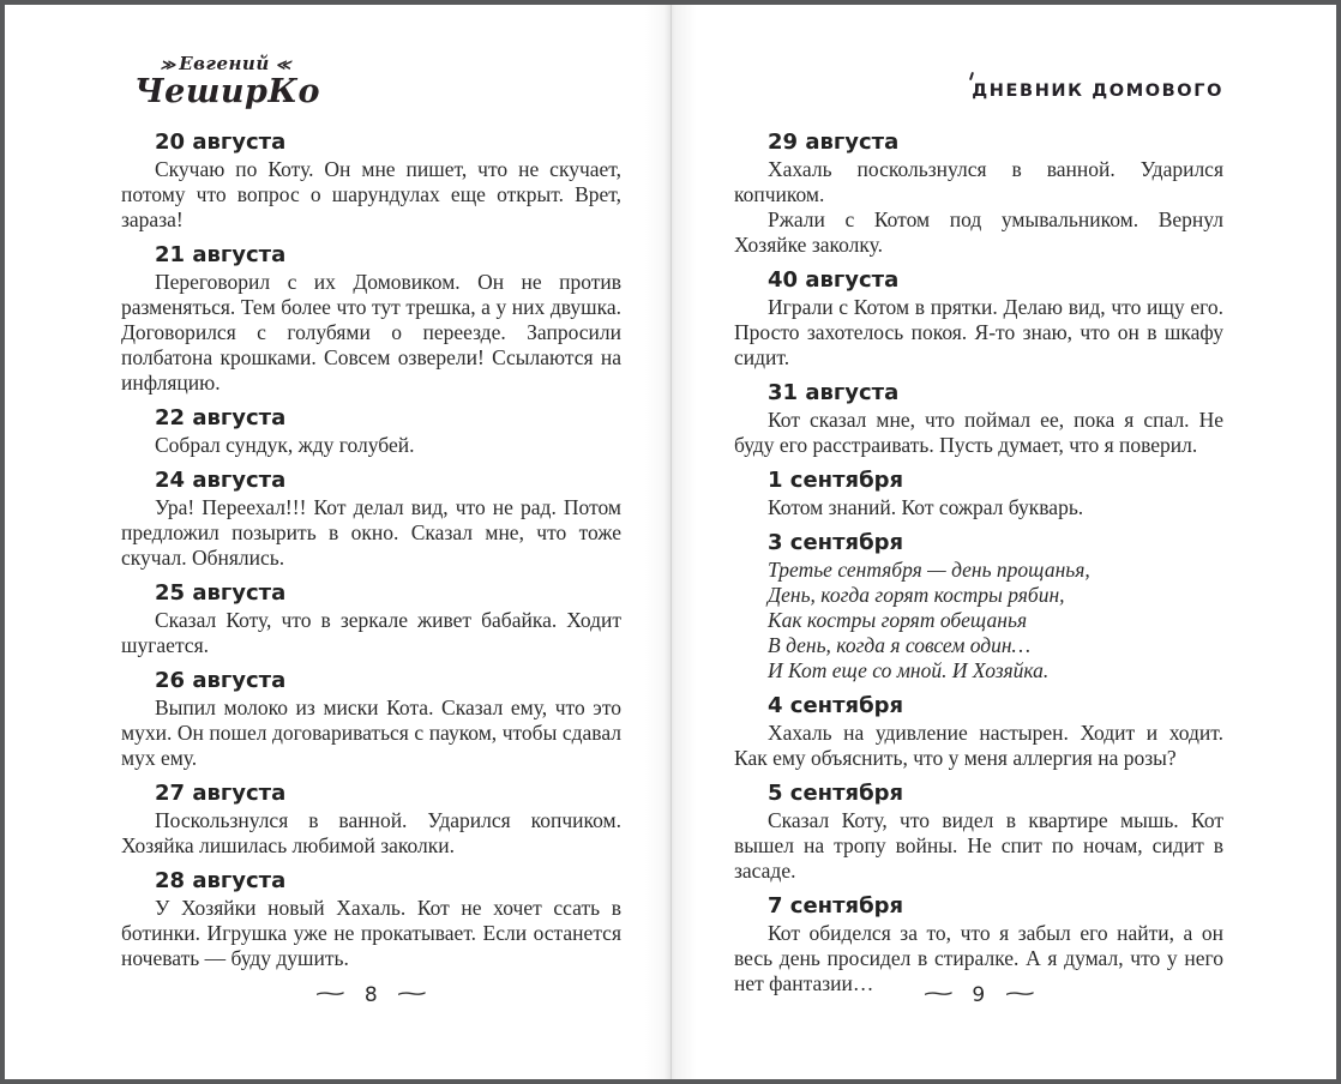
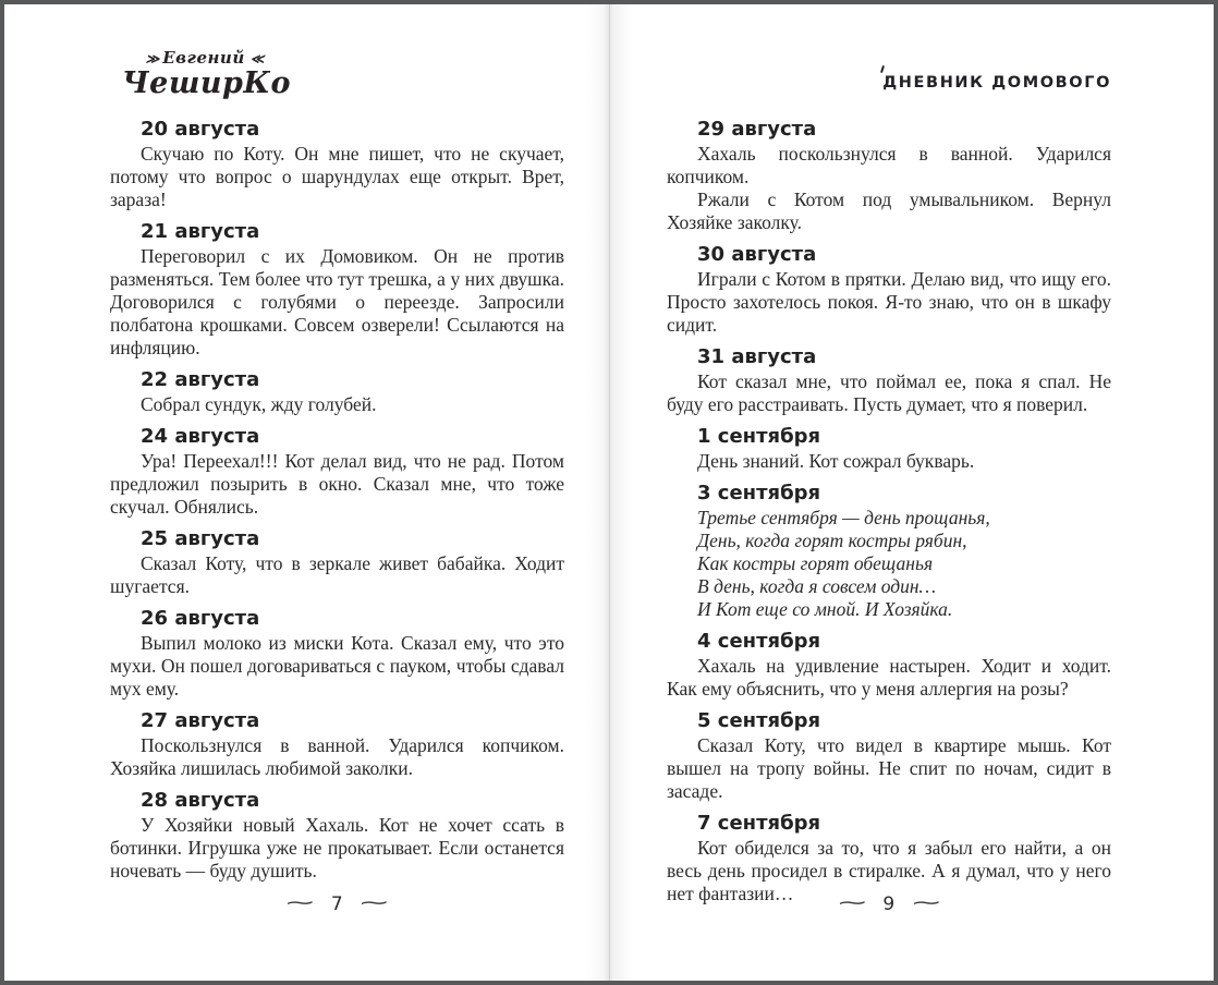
  ≫
  Евгений
  ≪
  ЧеширКо
  20 августа
  Скучаю по Коту. Он мне пишет, что не скучает, потому что вопрос о шарундулах еще открыт. Врет, зараза!
  21 августа
  Переговорил с их Домовиком. Он не против разменяться. Тем более что тут трешка, а у них двушка. Договорился с голубями о переезде. Запросили полбатона крошками. Совсем озверели! Ссылаются на инфляцию.
  22 августа
  Собрал сундук, жду голубей.
  24 августа
  Ура! Переехал!!! Кот делал вид, что не рад. Потом предложил позырить в окно. Сказал мне, что тоже скучал. Обнялись.
  25 августа
  Сказал Коту, что в зеркале живет бабайка. Ходит шугается.
  26 августа
  Выпил молоко из миски Кота. Сказал ему, что это мухи. Он пошел договариваться с пауком, чтобы сдавал мух ему.
  27 августа
  Поскользнулся в ванной. Ударился копчиком. Хозяйка лишилась любимой заколки.
  28 августа
  У Хозяйки новый Хахаль. Кот не хочет ссать в ботинки. Игрушка уже не прокатывает. Если останется ночевать — буду душить.
- ∼ 8 ∼
+ ∼ 7 ∼
  ДНЕВНИК ДОМОВОГО
  29 августа
  Хахаль поскользнулся в ванной. Ударился копчиком.
  Ржали с Котом под умывальником. Вернул Хозяйке заколку.
- 40 августа
+ 30 августа
  Играли с Котом в прятки. Делаю вид, что ищу его. Просто захотелось покоя. Я-то знаю, что он в шкафу сидит.
  31 августа
  Кот сказал мне, что поймал ее, пока я спал. Не буду его расстраивать. Пусть думает, что я поверил.
  1 сентября
- Котом знаний. Кот сожрал букварь.
+ День знаний. Кот сожрал букварь.
  3 сентября
  Третье сентября — день прощанья,
  День, когда горят костры рябин,
  Как костры горят обещанья
  В день, когда я совсем один…
  И Кот еще со мной. И Хозяйка.
  4 сентября
  Хахаль на удивление настырен. Ходит и ходит. Как ему объяснить, что у меня аллергия на розы?
  5 сентября
  Сказал Коту, что видел в квартире мышь. Кот вышел на тропу войны. Не спит по ночам, сидит в засаде.
  7 сентября
  Кот обиделся за то, что я забыл его найти, а он весь день просидел в стиралке. А я думал, что у него нет фантазии…
  ∼ 9 ∼
